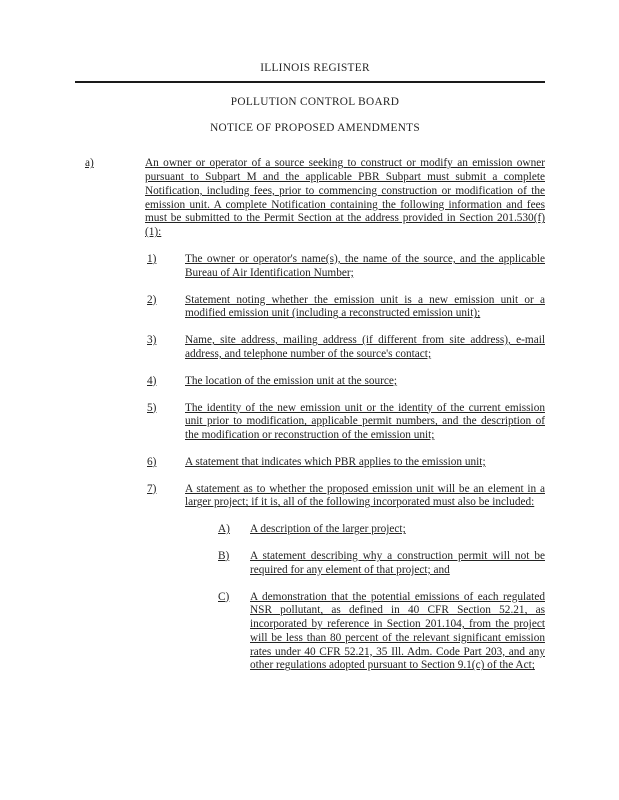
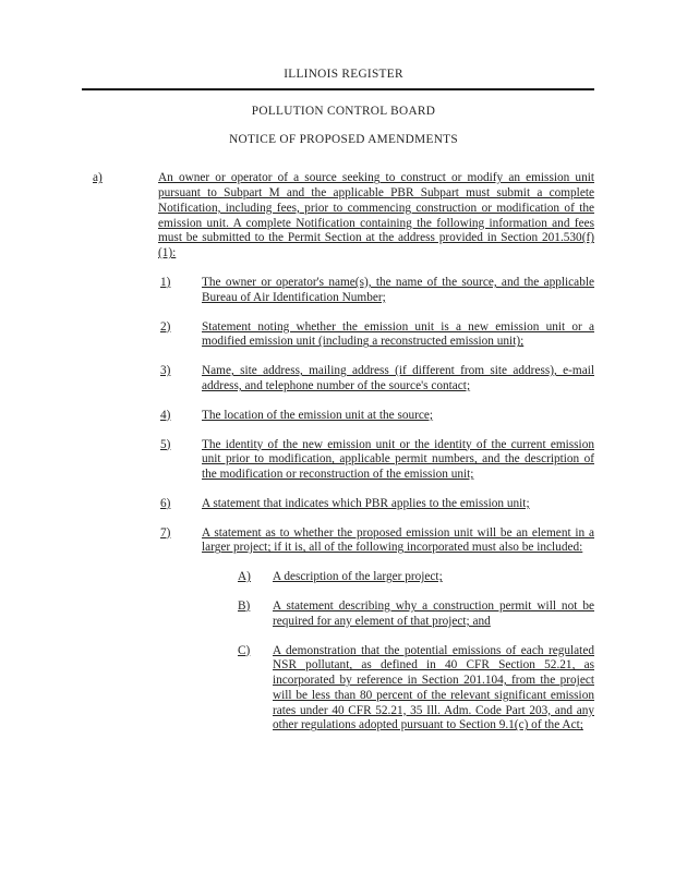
  ILLINOIS REGISTER
  POLLUTION CONTROL BOARD
  NOTICE OF PROPOSED AMENDMENTS
  a)
- An owner or operator of a source seeking to construct or modify an emission owner pursuant to Subpart M and the applicable PBR Subpart must submit a complete Notification, including fees, prior to commencing construction or modification of the emission unit. A complete Notification containing the following information and fees must be submitted to the Permit Section at the address provided in Section 201.530(f)(1):
+ An owner or operator of a source seeking to construct or modify an emission unit pursuant to Subpart M and the applicable PBR Subpart must submit a complete Notification, including fees, prior to commencing construction or modification of the emission unit. A complete Notification containing the following information and fees must be submitted to the Permit Section at the address provided in Section 201.530(f)(1):
  1)
  The owner or operator's name(s), the name of the source, and the applicable Bureau of Air Identification Number;
  2)
  Statement noting whether the emission unit is a new emission unit or a modified emission unit (including a reconstructed emission unit);
  3)
  Name, site address, mailing address (if different from site address), e-mail address, and telephone number of the source's contact;
  4)
  The location of the emission unit at the source;
  5)
  The identity of the new emission unit or the identity of the current emission unit prior to modification, applicable permit numbers, and the description of the modification or reconstruction of the emission unit;
  6)
  A statement that indicates which PBR applies to the emission unit;
  7)
  A statement as to whether the proposed emission unit will be an element in a larger project; if it is, all of the following incorporated must also be included:
  A)
  A description of the larger project;
  B)
  A statement describing why a construction permit will not be required for any element of that project; and
  C)
  A demonstration that the potential emissions of each regulated NSR pollutant, as defined in 40 CFR Section 52.21, as incorporated by reference in Section 201.104, from the project will be less than 80 percent of the relevant significant emission rates under 40 CFR 52.21, 35 Ill. Adm. Code Part 203, and any other regulations adopted pursuant to Section 9.1(c) of the Act;
